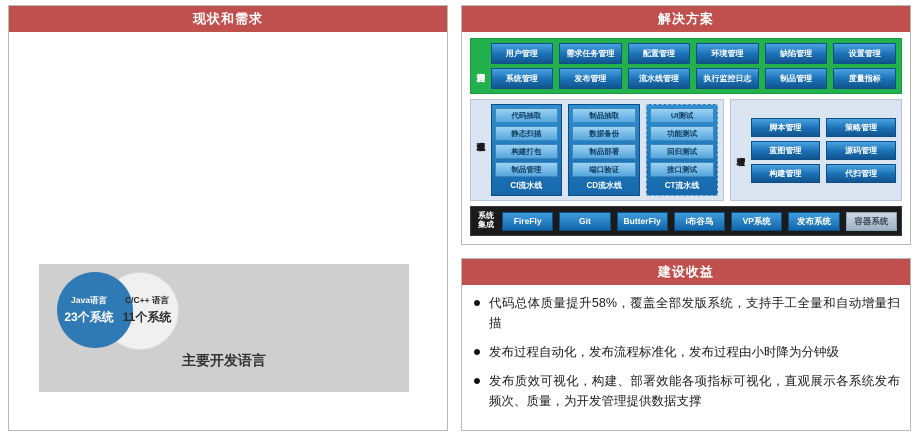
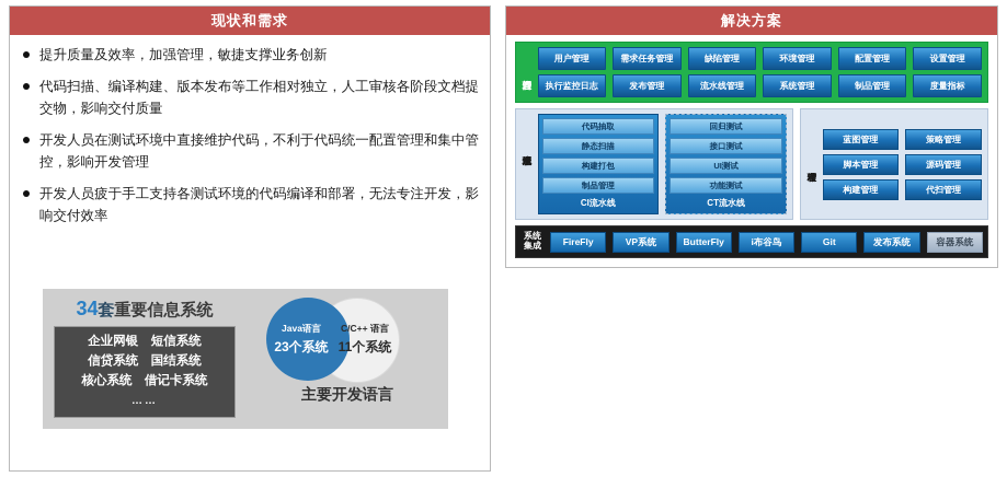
  现状和需求
+ 提升质量及效率，加强管理，敏捷支撑业务创新
+ 代码扫描、编译构建、版本发布等工作相对独立，人工审核各阶段文档提交物，影响交付质量
+ 开发人员在测试环境中直接维护代码，不利于代码统一配置管理和集中管控，影响开发管理
+ 开发人员疲于手工支持各测试环境的代码编译和部署，无法专注开发，影响交付效率
+ 34套重要信息系统
+ 企业网银 短信系统
+ 信贷系统 国结系统
+ 核心系统 借记卡系统
+ ……
  Java语言
  23个系统
  C/C++ 语言
  11个系统
  主要开发语言
  解决方案
  用户管理
  需求任务管理
- 配置管理
+ 缺陷管理
  环境管理
- 缺陷管理
+ 配置管理
  设置管理
- 系统管理
+ 执行监控日志
  发布管理
  流水线管理
- 执行监控日志
+ 系统管理
  制品管理
  度量指标
  代码抽取
  静态扫描
  构建打包
  制品管理
  CI流水线
- 制品抽取
- 数据备份
- 制品部署
- 端口验证
- CD流水线
- UI测试
+ 回归测试
- 功能测试
+ 接口测试
- 回归测试
+ UI测试
- 接口测试
+ 功能测试
  CT流水线
- 脚本管理
+ 蓝图管理
  策略管理
- 蓝图管理
+ 脚本管理
  源码管理
  构建管理
  代扫管理
  系统集成
  FireFly
- Git
+ VP系统
  ButterFly
  i布谷鸟
- VP系统
+ Git
  发布系统
  容器系统
- 建设收益
- 代码总体质量提升58%，覆盖全部发版系统，支持手工全量和自动增量扫描
- 发布过程自动化，发布流程标准化，发布过程由小时降为分钟级
- 发布质效可视化，构建、部署效能各项指标可视化，直观展示各系统发布频次、质量，为开发管理提供数据支撑
